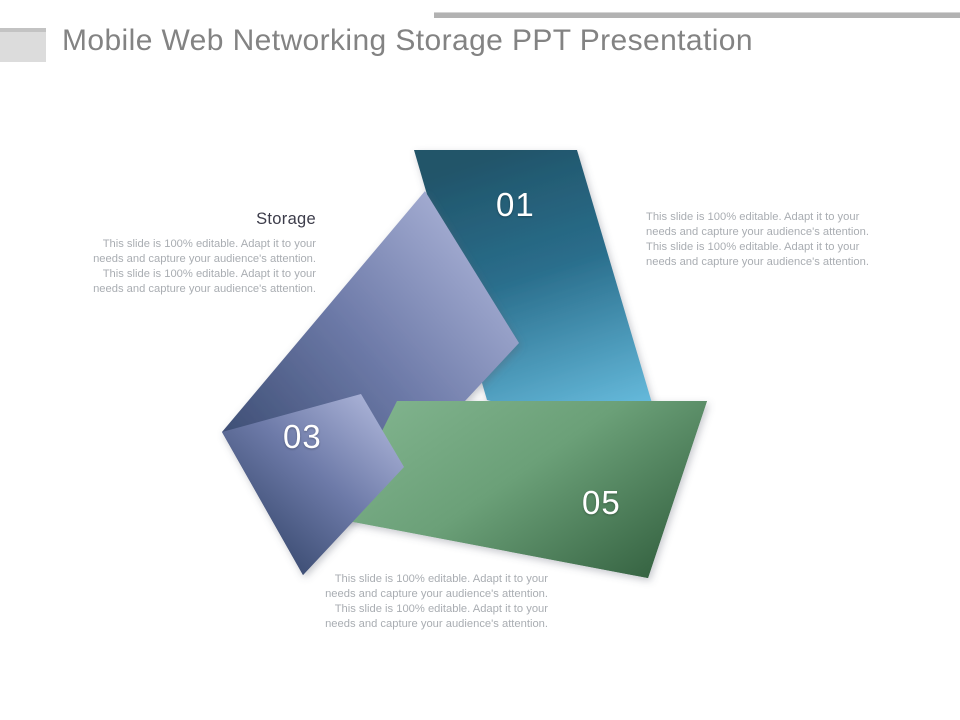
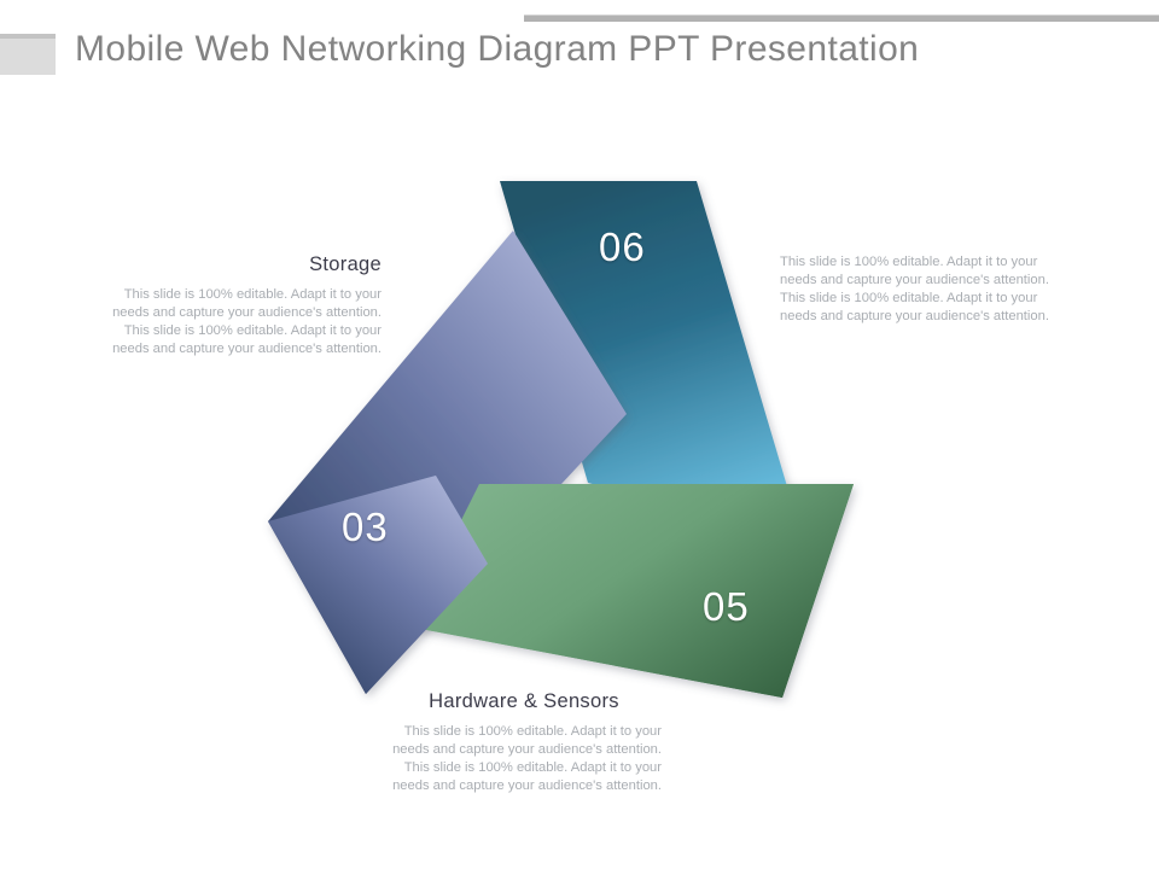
- Mobile Web Networking Storage PPT Presentation
+ Mobile Web Networking Diagram PPT Presentation
- 01
+ 06
  05
  03
  Storage
  This slide is 100% editable. Adapt it to your needs and capture your audience's attention. This slide is 100% editable. Adapt it to your needs and capture your audience's attention.
  This slide is 100% editable. Adapt it to your needs and capture your audience's attention. This slide is 100% editable. Adapt it to your needs and capture your audience's attention.
+ Hardware & Sensors
  This slide is 100% editable. Adapt it to your needs and capture your audience's attention. This slide is 100% editable. Adapt it to your needs and capture your audience's attention.
